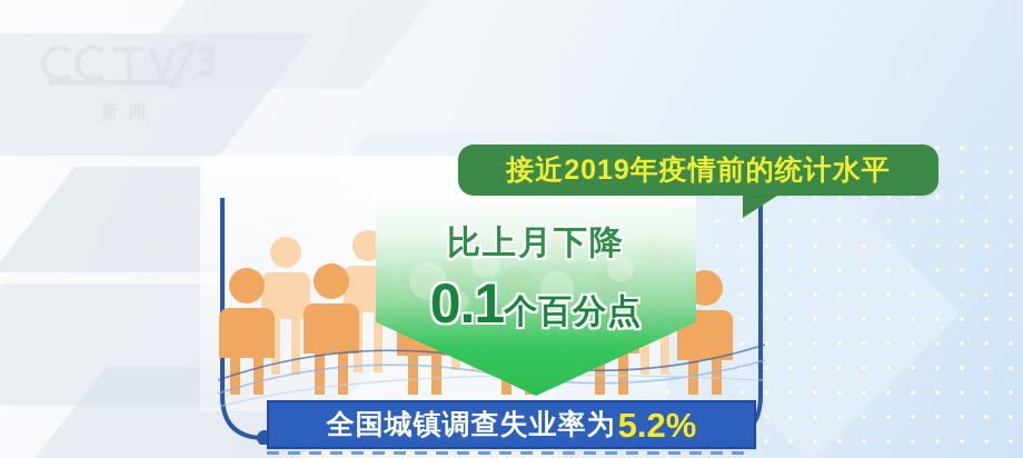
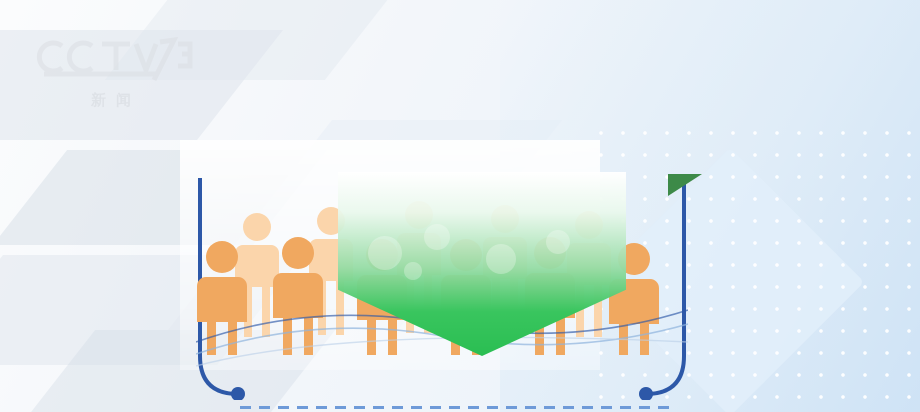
- 比上月下降
- 0.1个百分点
- 接近2019年疫情前的统计水平
- 全国城镇调查失业率为
- 5.2%
